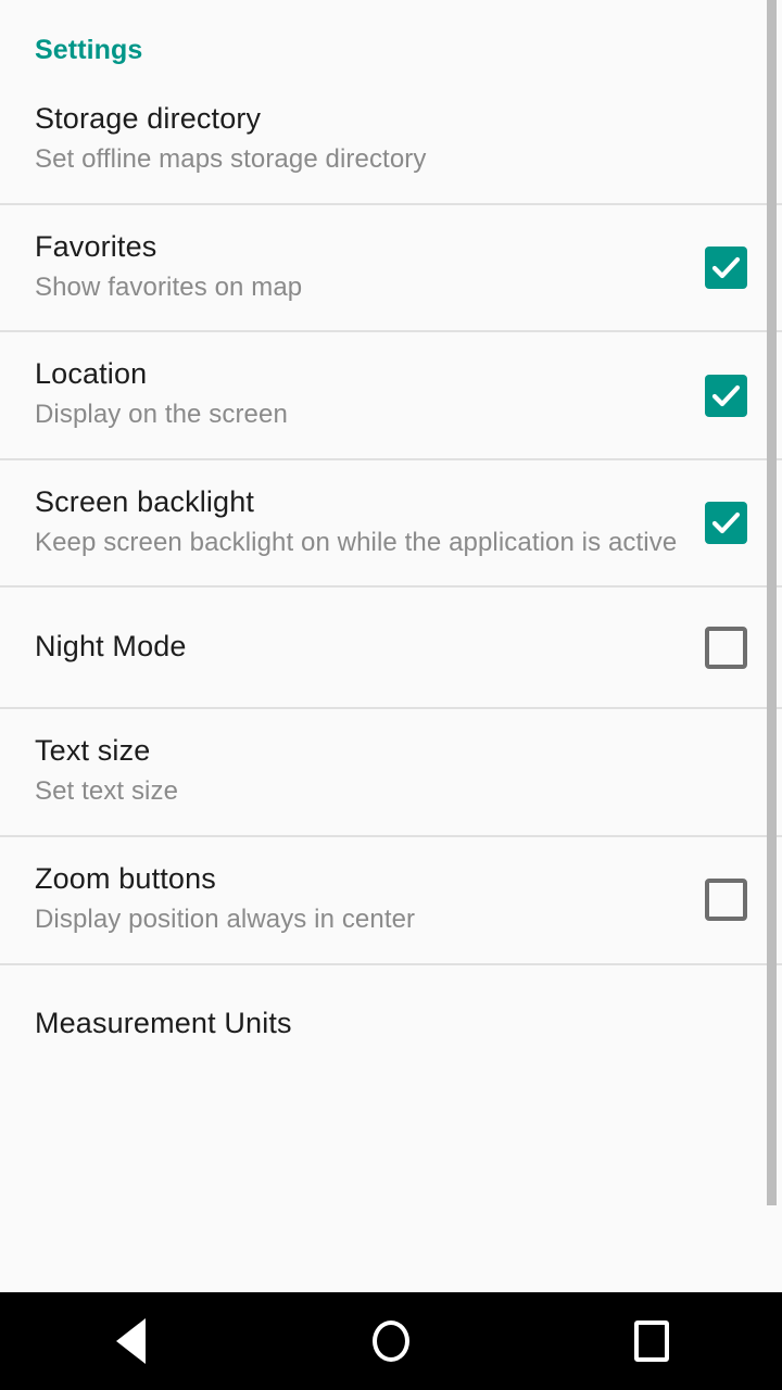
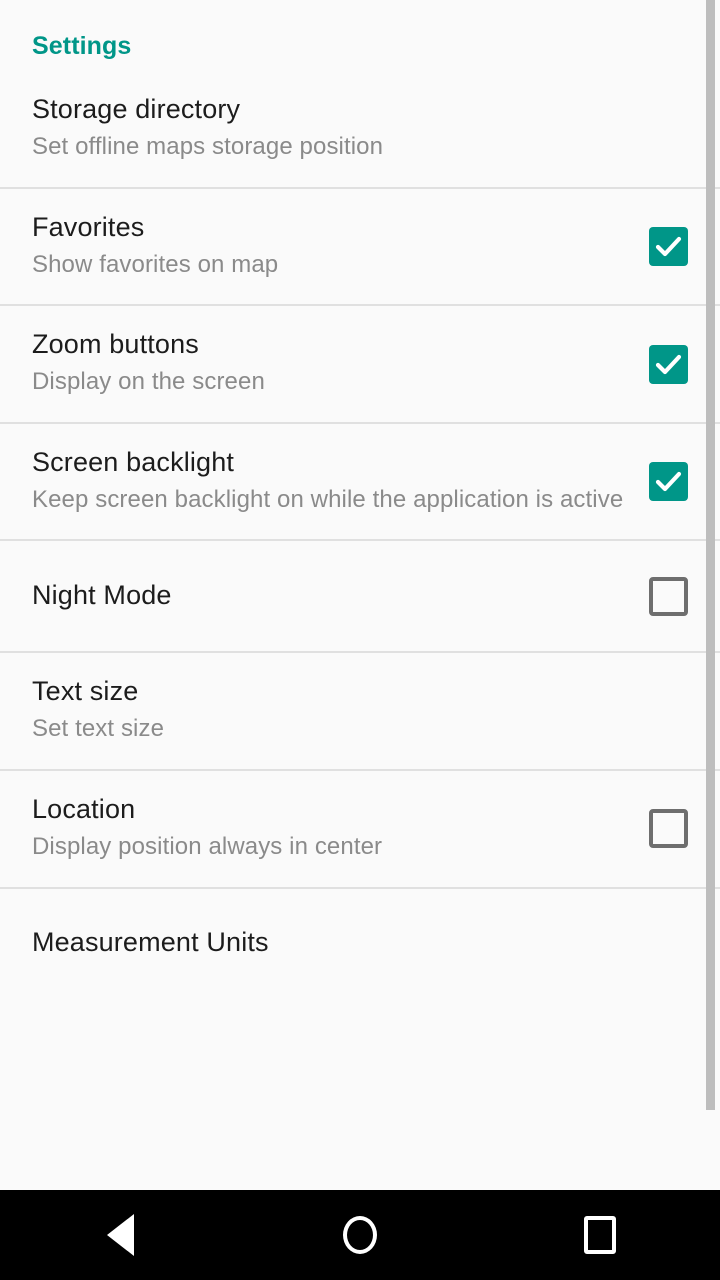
  Settings
  Storage directory
- Set offline maps storage directory
+ Set offline maps storage position
  Favorites
  Show favorites on map
- Location
+ Zoom buttons
  Display on the screen
  Screen backlight
  Keep screen backlight on while the application is active
  Night Mode
  Text size
  Set text size
- Zoom buttons
+ Location
  Display position always in center
  Measurement Units
